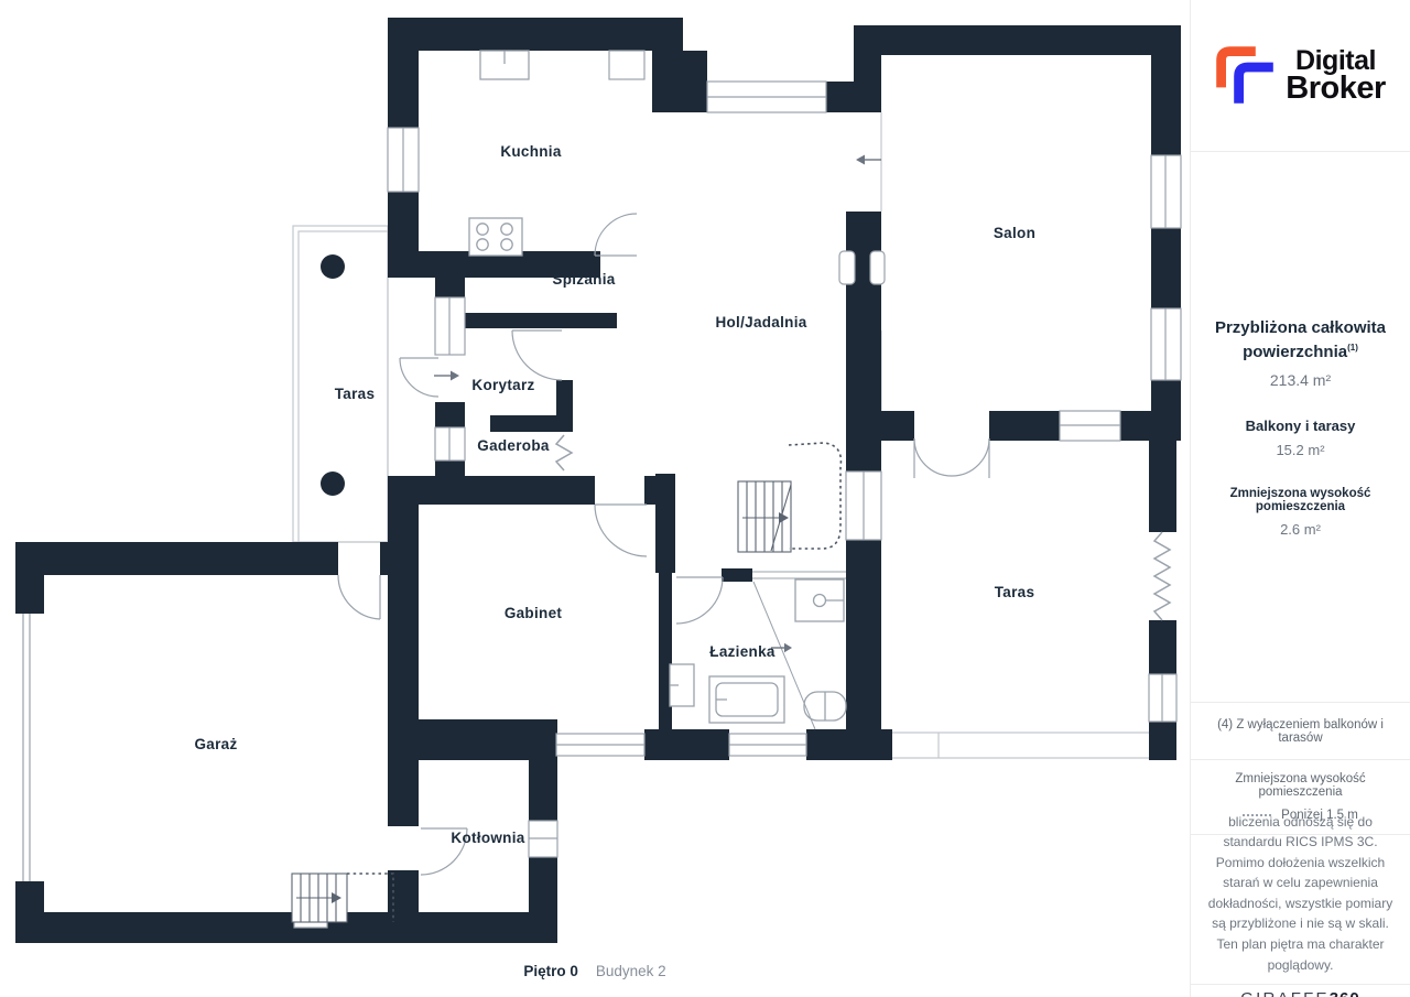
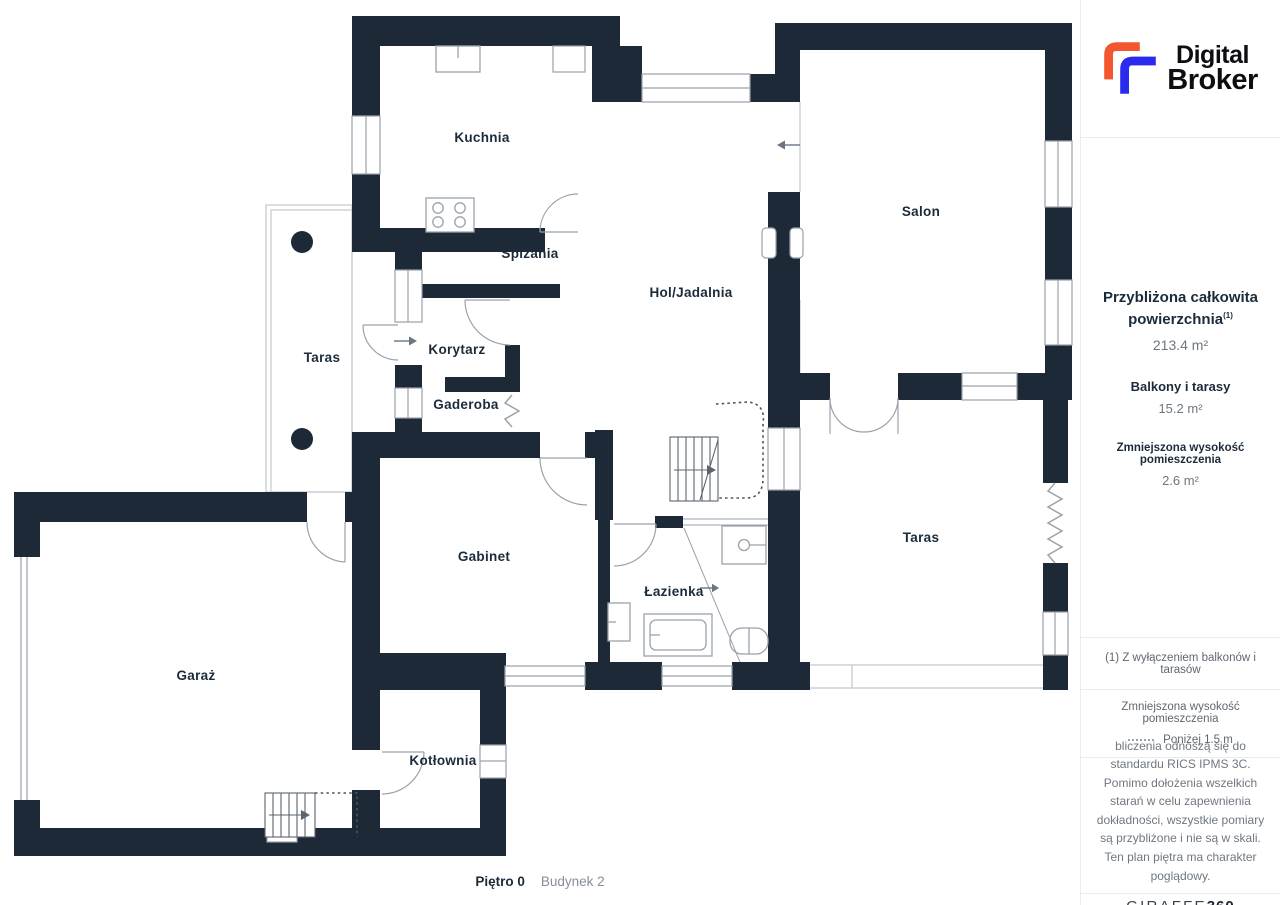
  Kuchnia
  Spiżania
  Hol/Jadalnia
  Salon
  Taras
  Korytarz
  Gaderoba
  Gabinet
  Łazienka
  Taras
  Garaż
  Kotłownia
  Piętro 0
  Budynek 2
  Digital
  Broker
  Przybliżona całkowita
  powierzchnia(1)
  213.4 m²
  Balkony i tarasy
  15.2 m²
  Zmniejszona wysokość pomieszczenia
  2.6 m²
- (4) Z wyłączeniem balkonów i tarasów
+ (1) Z wyłączeniem balkonów i tarasów
  Zmniejszona wysokość pomieszczenia
  Poniżej 1.5 m
  bliczenia odnoszą się do standardu RICS IPMS 3C. Pomimo dołożenia wszelkich starań w celu zapewnienia dokładności, wszystkie pomiary są przybliżone i nie są w skali. Ten plan piętra ma charakter poglądowy.
